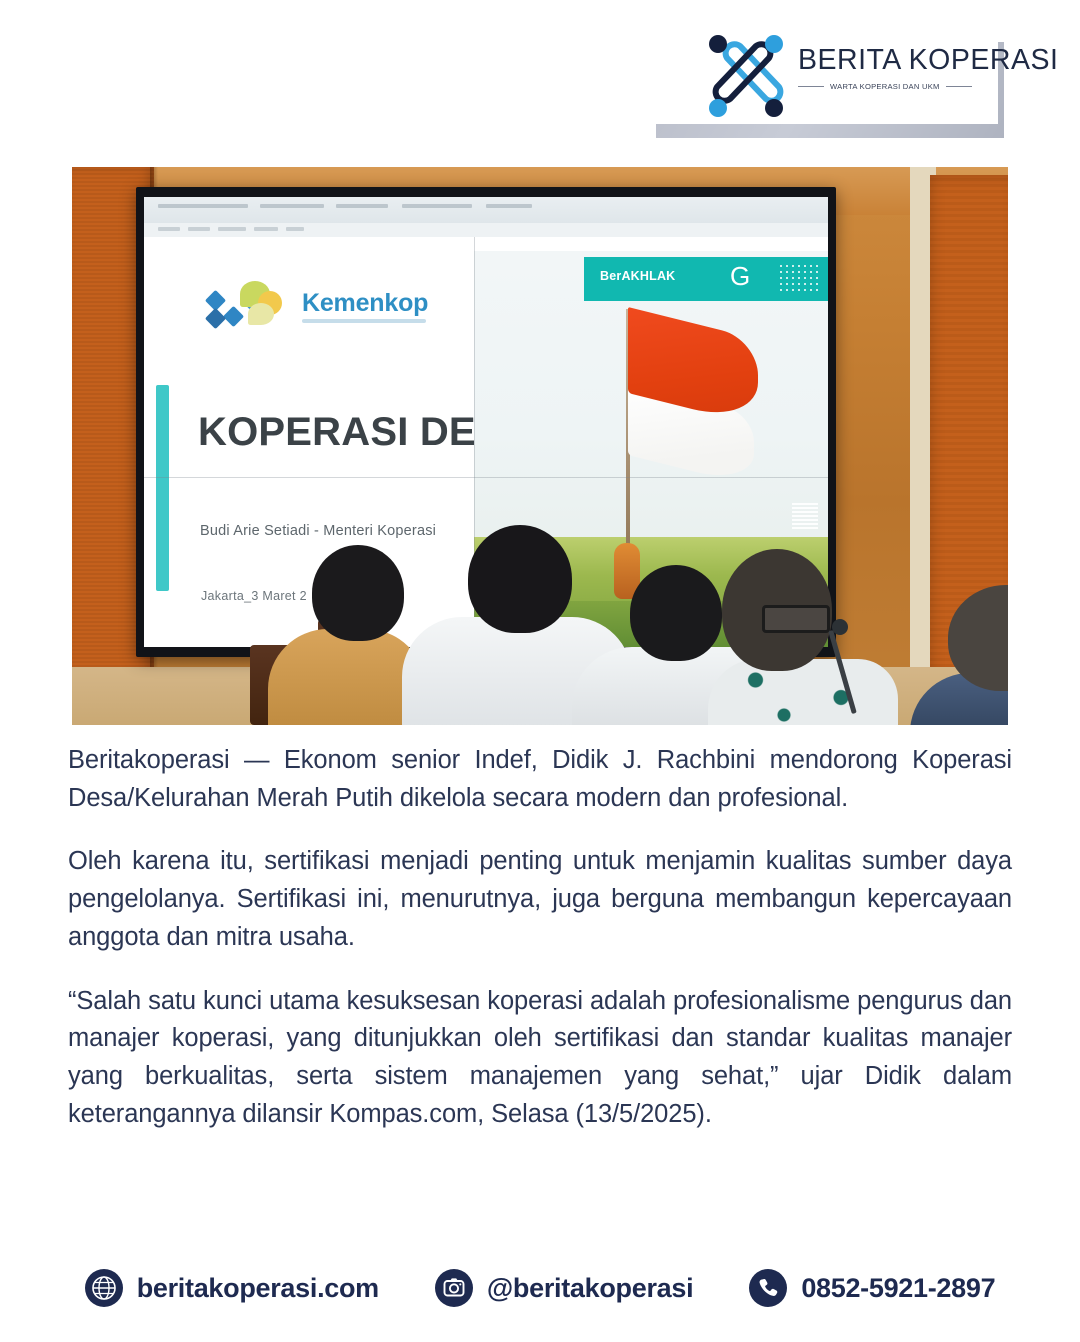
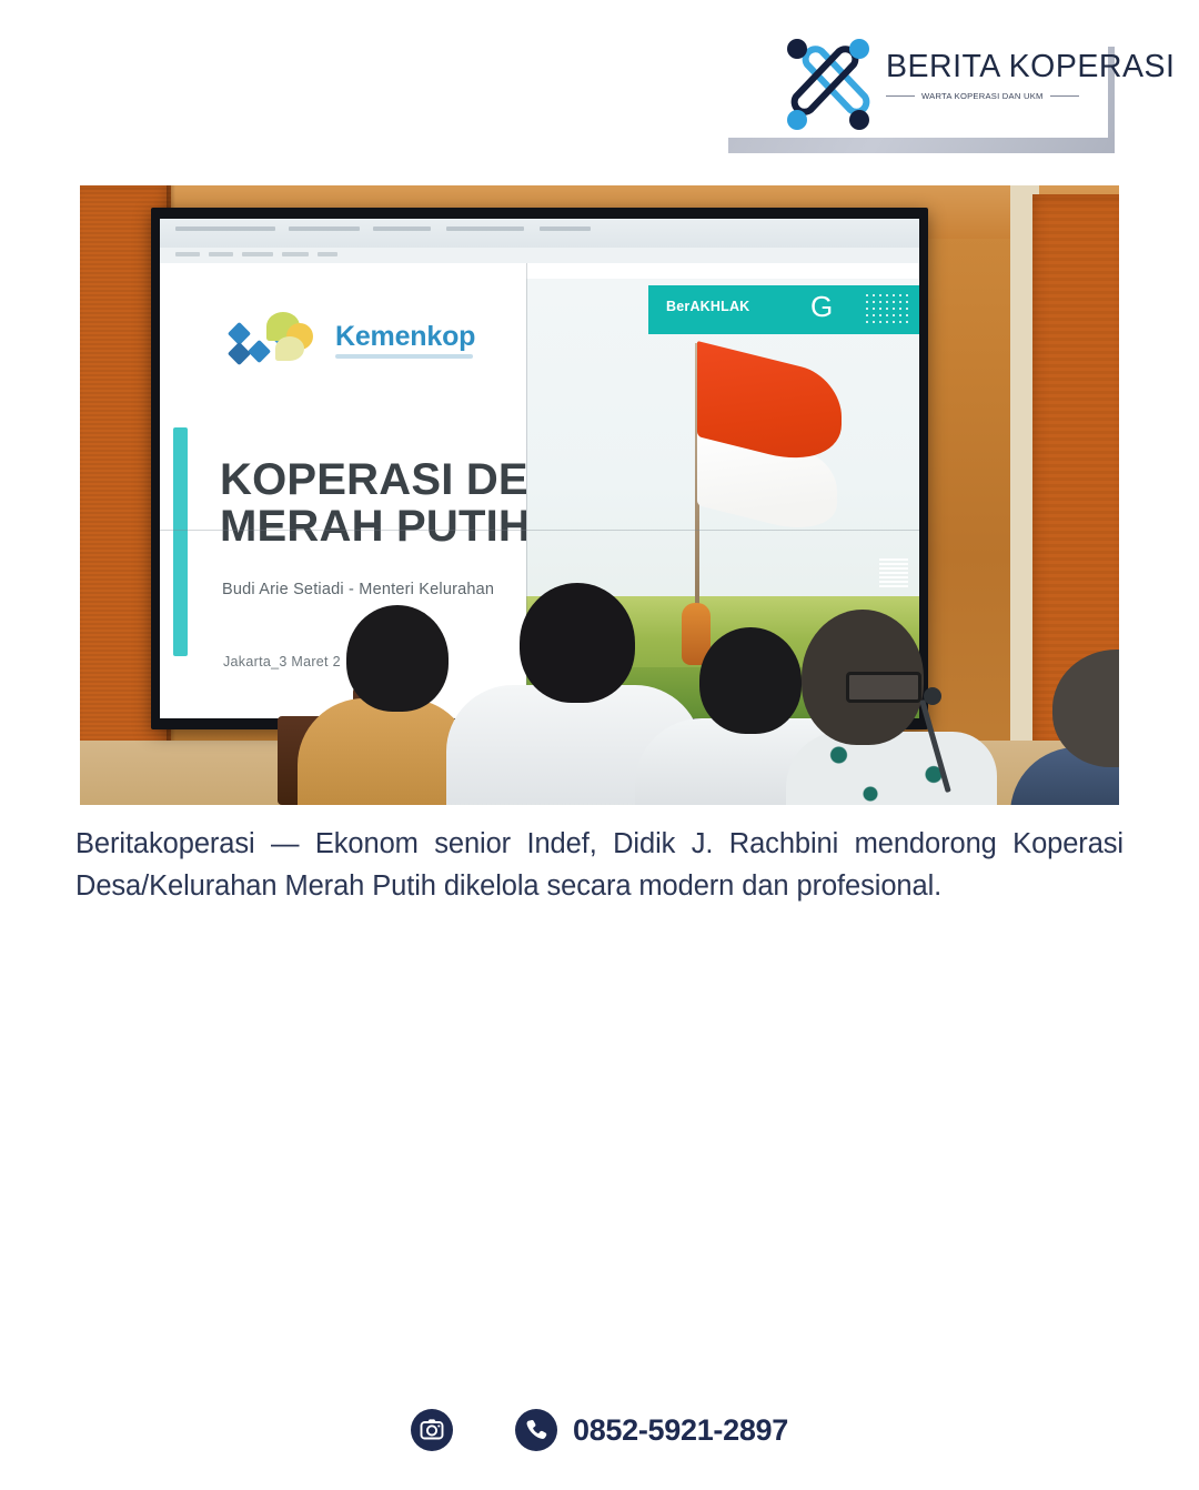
  BERITA KOPERASI
  WARTA KOPERASI DAN UKM
  Kemenkop
  KOPERASI DE
+ MERAH PUTIH
- Budi Arie Setiadi - Menteri Koperasi
+ Budi Arie Setiadi - Menteri Kelurahan
  Jakarta_3 Maret 2
  BerAKHLAK
  G
  Beritakoperasi — Ekonom senior Indef, Didik J. Rachbini mendorong Koperasi Desa/Kelurahan Merah Putih dikelola secara modern dan profesional.
- Oleh karena itu, sertifikasi menjadi penting untuk menjamin kualitas sumber daya pengelolanya. Sertifikasi ini, menurutnya, juga berguna membangun kepercayaan anggota dan mitra usaha.
- “Salah satu kunci utama kesuksesan koperasi adalah profesionalisme pengurus dan manajer koperasi, yang ditunjukkan oleh sertifikasi dan standar kualitas manajer yang berkualitas, serta sistem manajemen yang sehat,” ujar Didik dalam keterangannya dilansir Kompas.com, Selasa (13/5/2025).
- beritakoperasi.com
- @beritakoperasi
  0852-5921-2897
